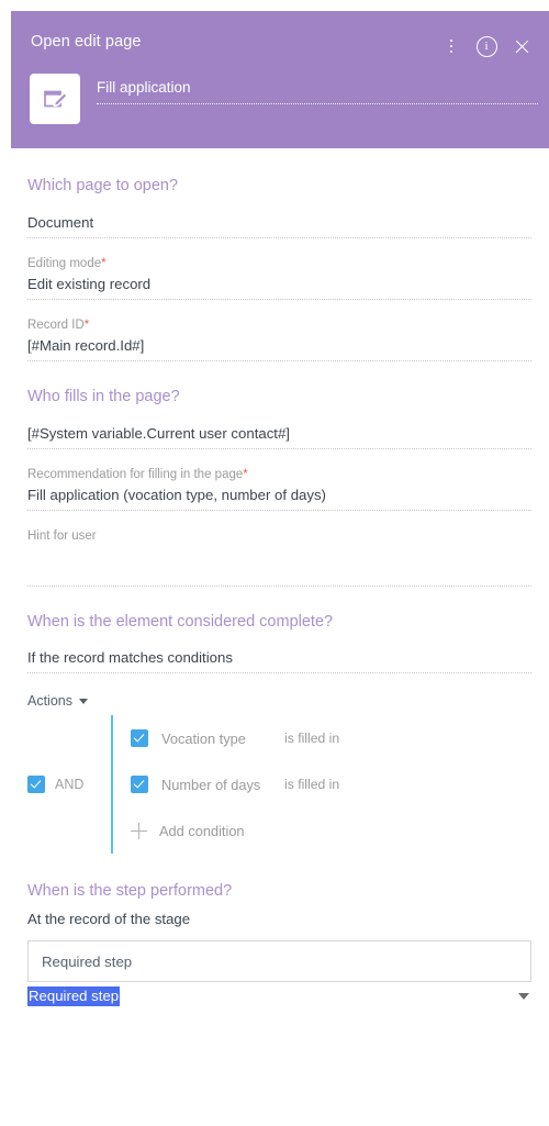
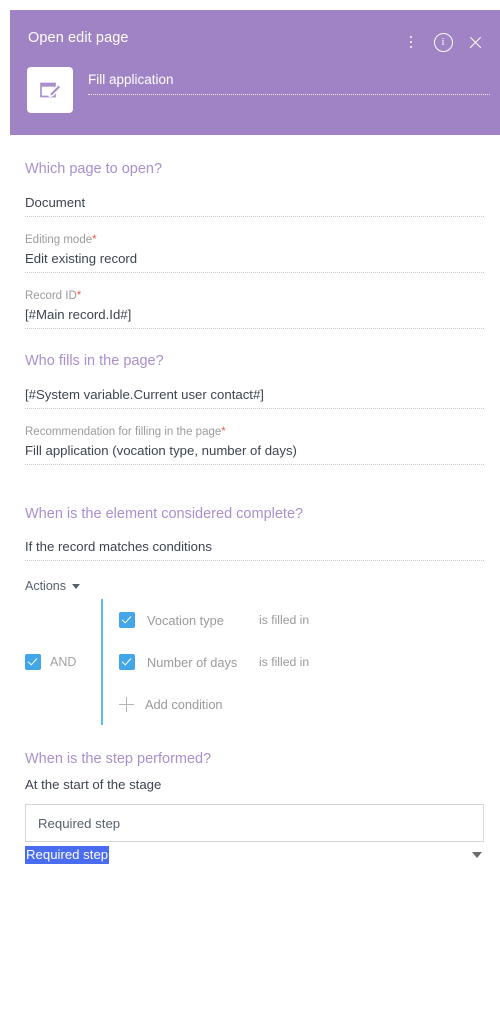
  Open edit page
  i
  Fill application
  Which page to open?
  Document
  Editing mode*
  Edit existing record
  Record ID*
  [#Main record.Id#]
  Who fills in the page?
  [#System variable.Current user contact#]
  Recommendation for filling in the page*
  Fill application (vocation type, number of days)
- Hint for user
  When is the element considered complete?
  If the record matches conditions
  Actions
  AND
  Vocation type
  is filled in
  Number of days
  is filled in
  Add condition
  When is the step performed?
- At the record of the stage
+ At the start of the stage
  Required step
  Required step
